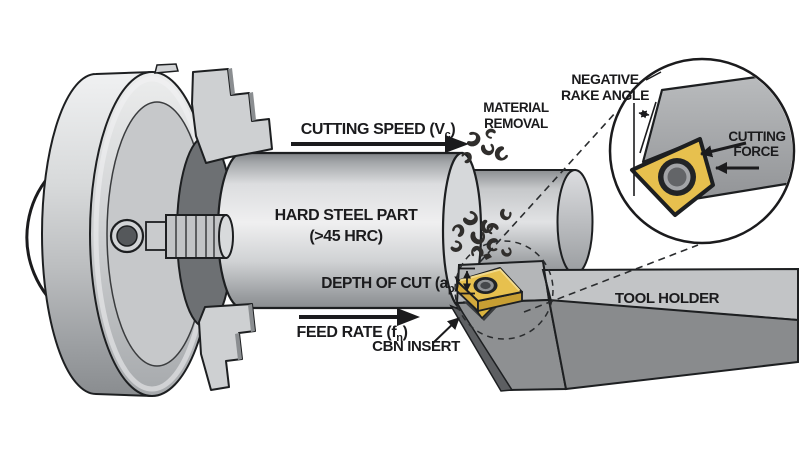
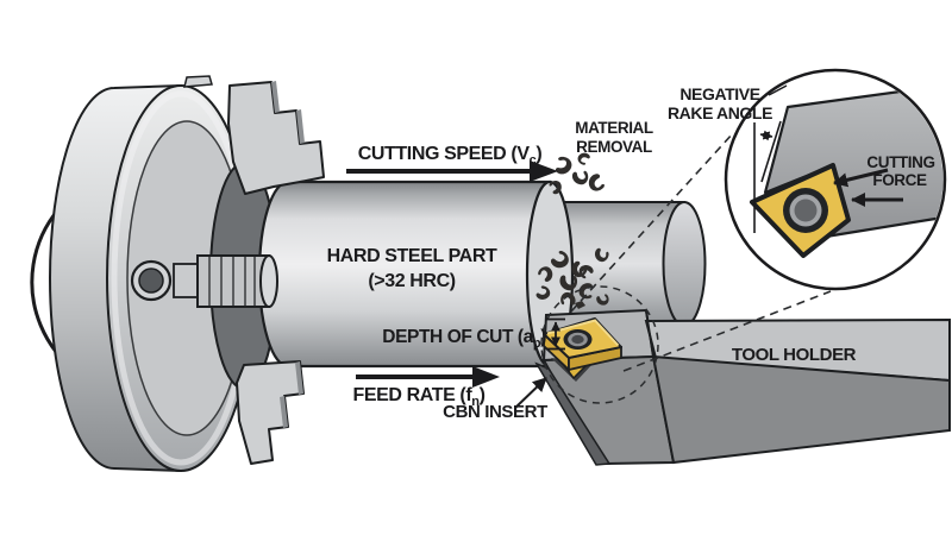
  CUTTING SPEED (Vc)
  MATERIAL
  REMOVAL
  HARD STEEL PART
- (>45 HRC)
+ (>32 HRC)
  DEPTH OF CUT (ap)
  FEED RATE (fn)
  CBN INSERT
  TOOL HOLDER
  CUTTING
  FORCE
  NEGATIVE
  RAKE ANGLE
